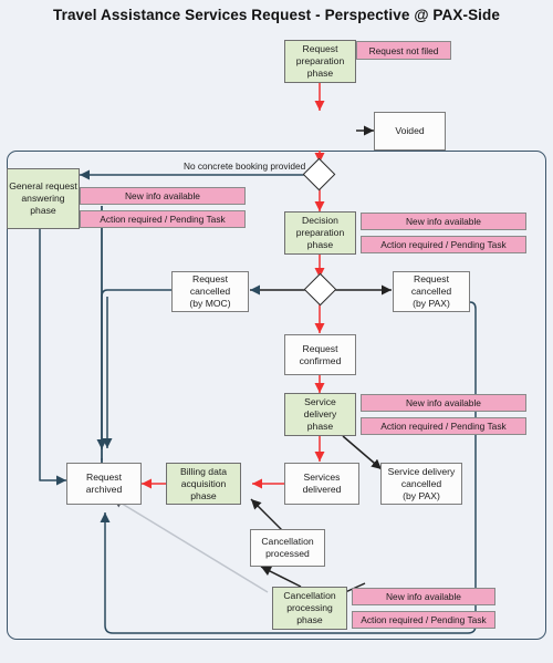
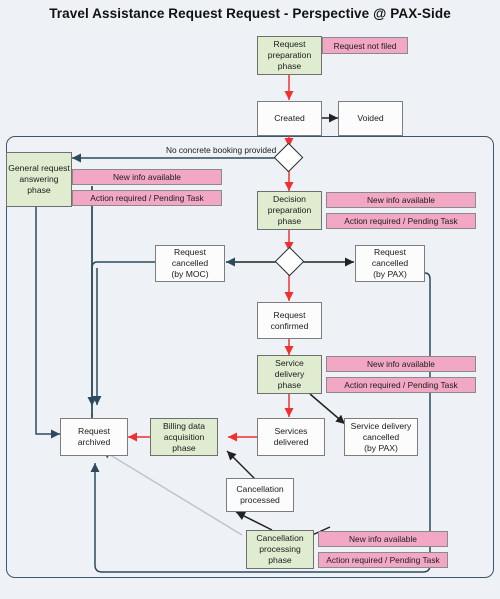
- Travel Assistance Services Request - Perspective @ PAX-Side
+ Travel Assistance Request Request - Perspective @ PAX-Side
  Request
  preparation
  phase
  Request not filed
+ Created
  Voided
  No concrete booking provided
  General request
  answering
  phase
  New info available
  Action required / Pending Task
  Decision
  preparation
  phase
  New info available
  Action required / Pending Task
  Request
  cancelled
  (by MOC)
  Request
  cancelled
  (by PAX)
  Request
  confirmed
  Service
  delivery
  phase
  New info available
  Action required / Pending Task
  Request
  archived
  Billing data
  acquisition
  phase
  Services
  delivered
  Service delivery
  cancelled
  (by PAX)
  Cancellation
  processed
  Cancellation
  processing
  phase
  New info available
  Action required / Pending Task
